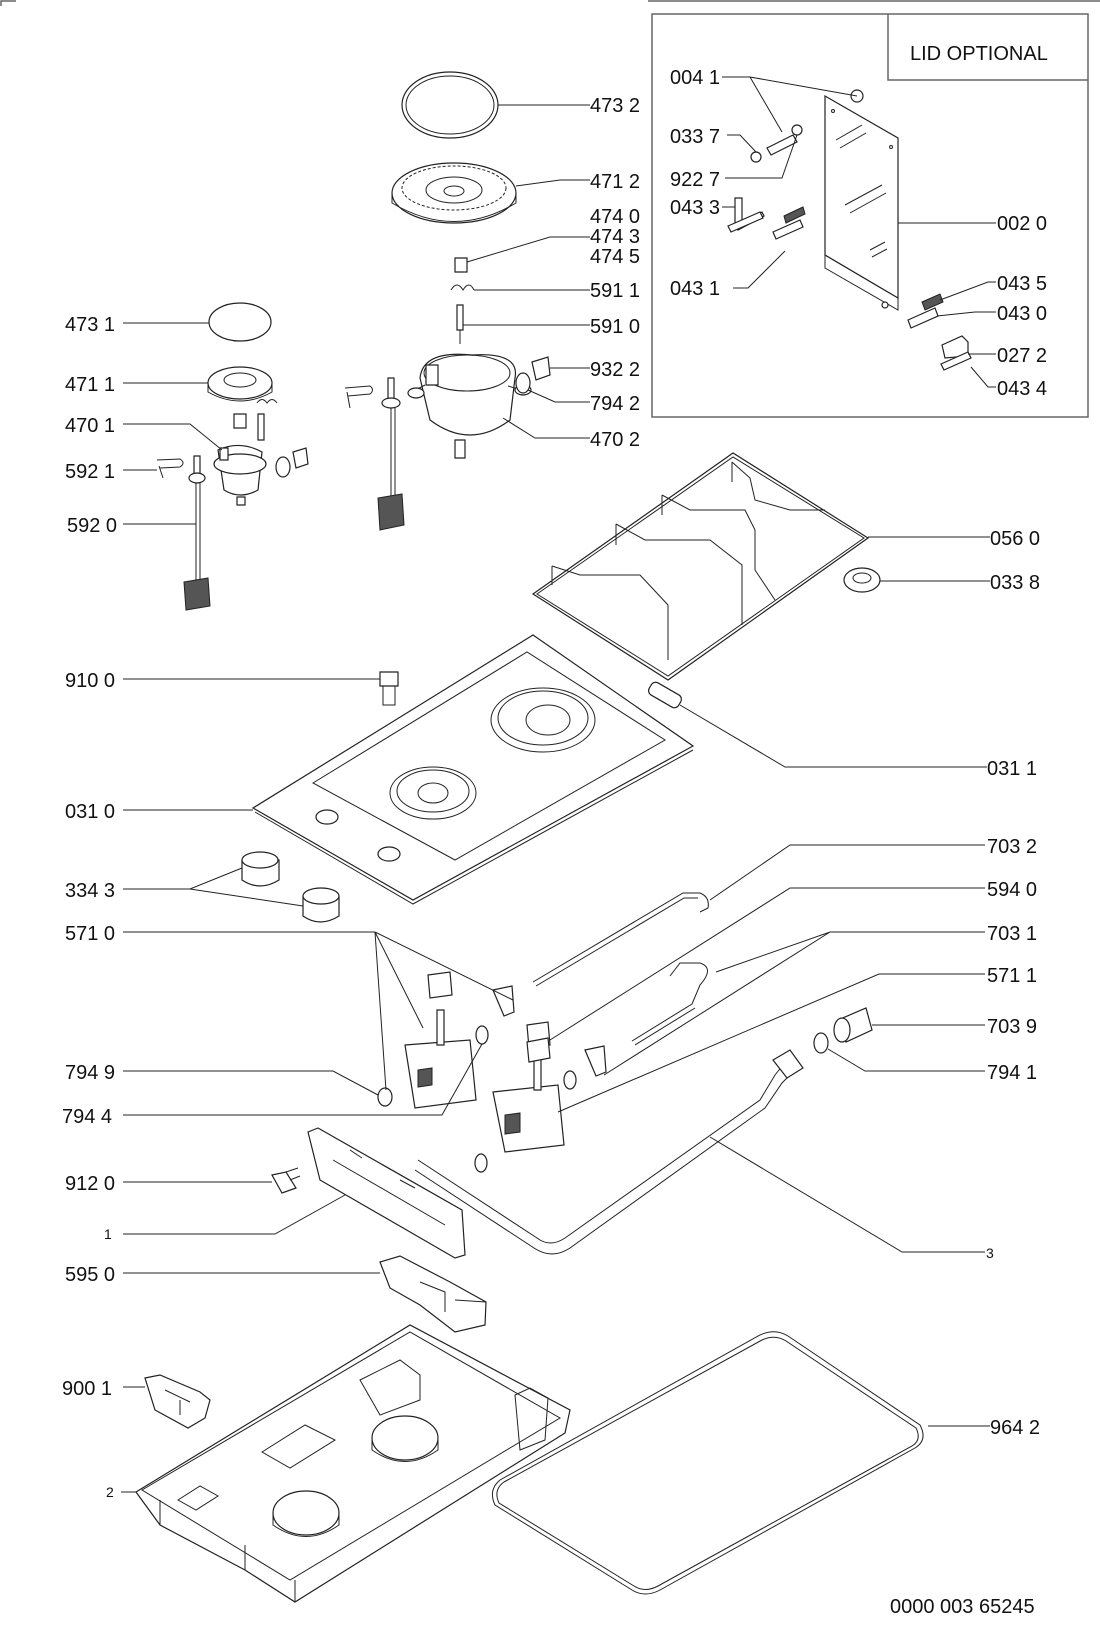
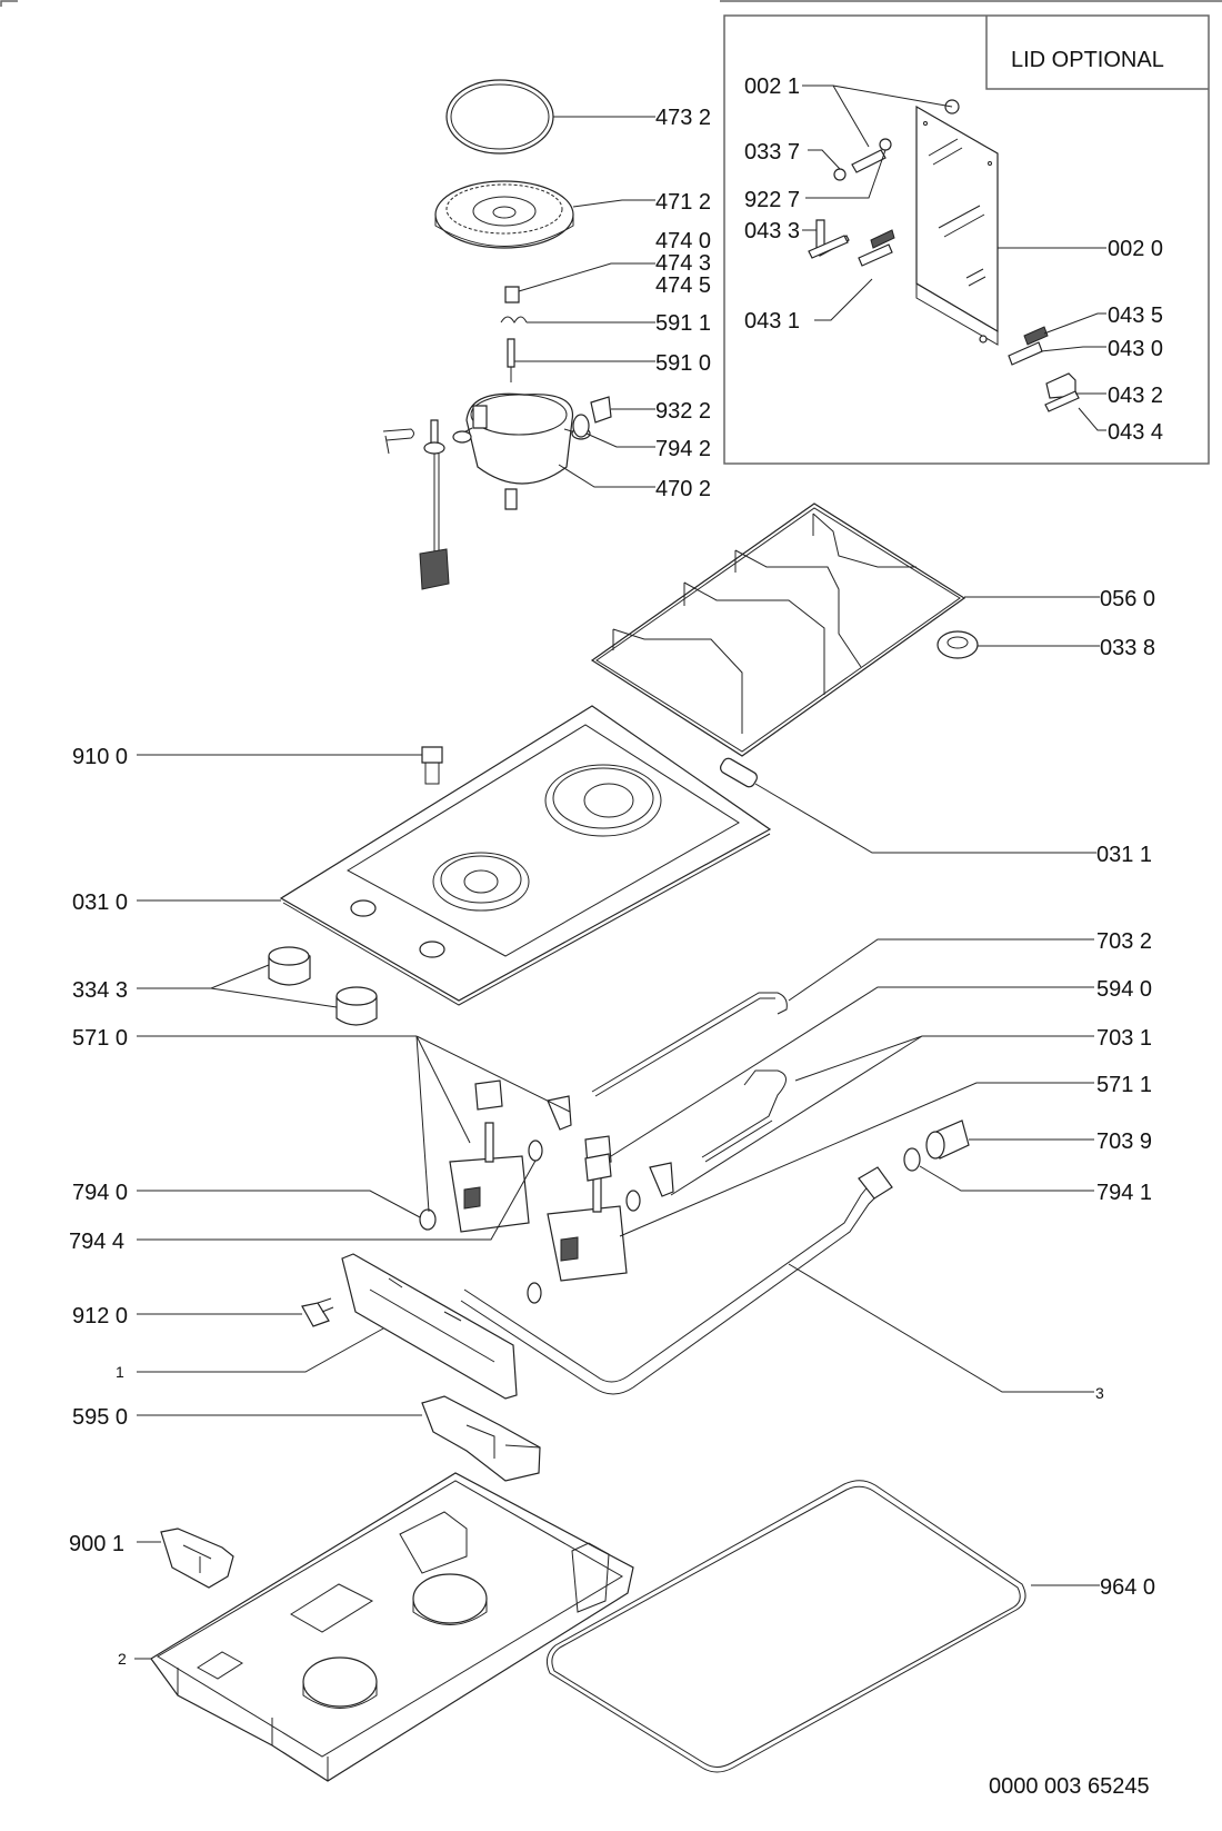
  LID OPTIONAL
- 004 1
+ 002 1
  033 7
  922 7
  043 3
  043 1
  002 0
  043 5
  043 0
- 027 2
+ 043 2
  043 4
  473 2
  471 2
  474 0
  474 3
  474 5
  591 1
  591 0
  932 2
  794 2
  470 2
- 473 1
- 471 1
- 470 1
- 592 1
- 592 0
  056 0
  033 8
  910 0
  031 1
  031 0
  334 3
  703 2
  594 0
  571 0
  703 1
  571 1
  703 9
  794 1
- 794 9
+ 794 0
  794 4
  3
  912 0
  1
  595 0
  900 1
- 964 2
+ 964 0
  2
  0000 003 65245
